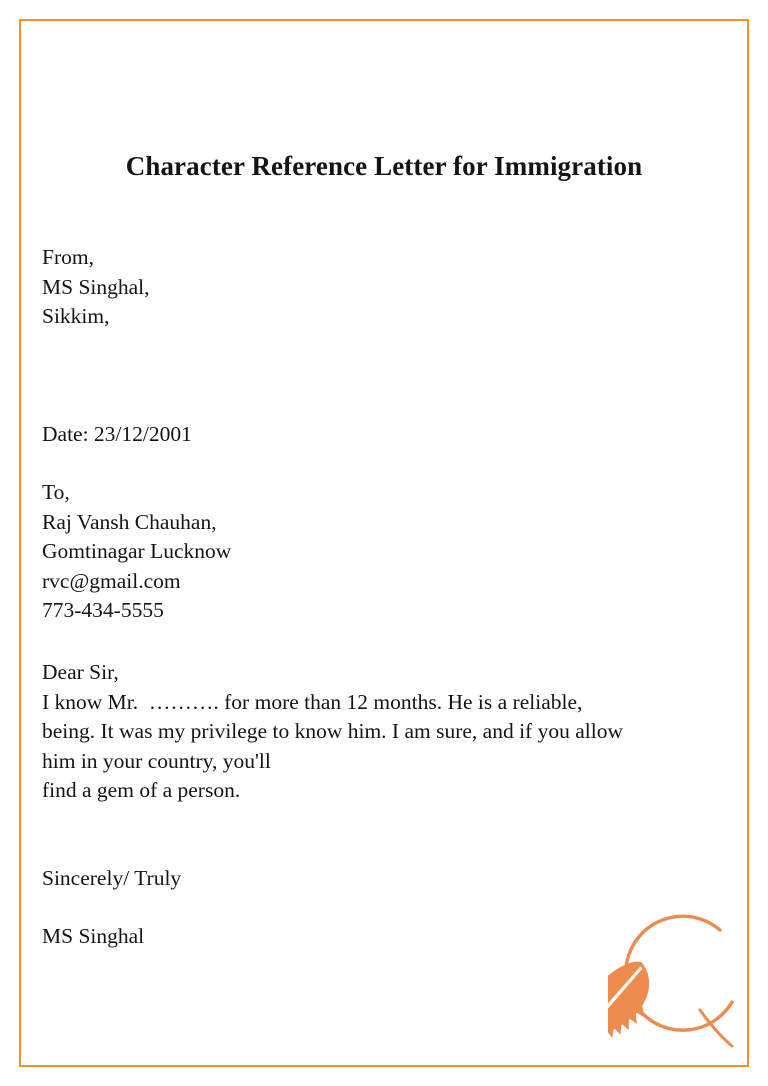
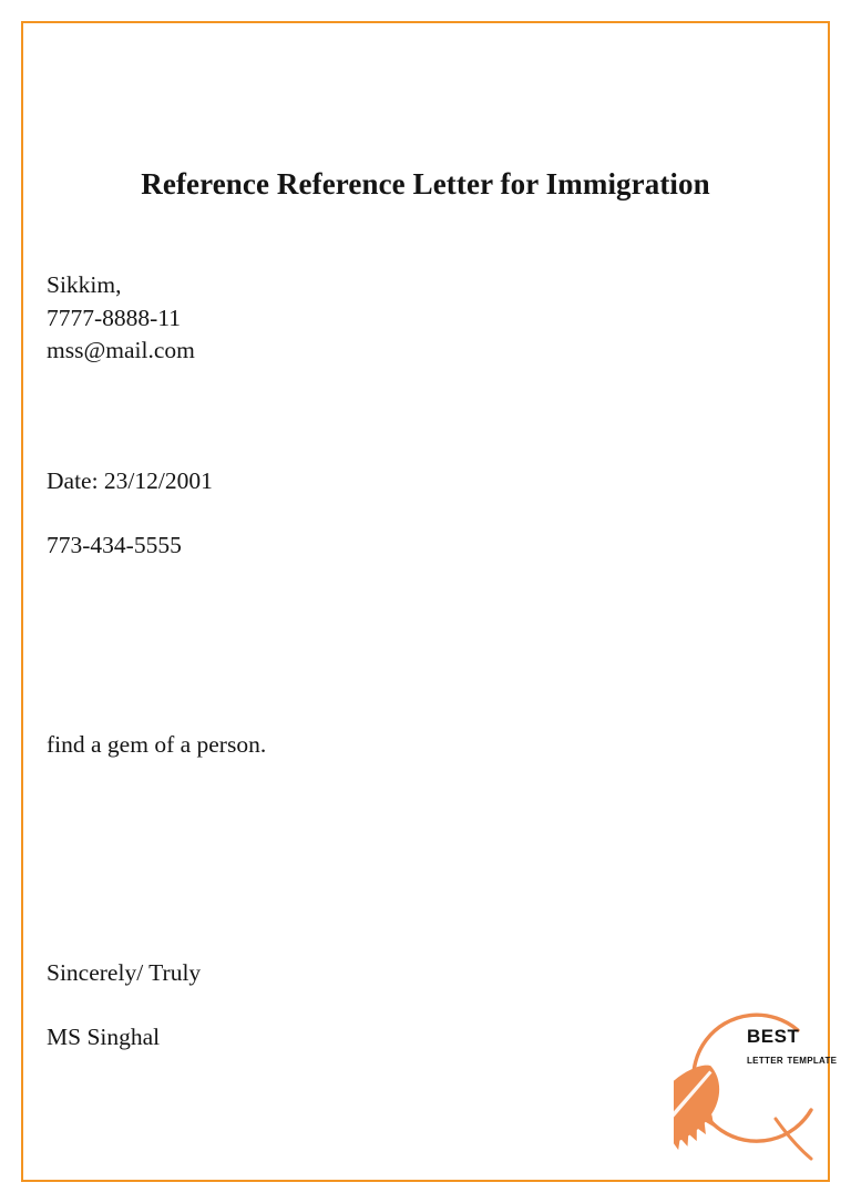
- Character Reference Letter for Immigration
+ Reference Reference Letter for Immigration
- From,
- MS Singhal,
  Sikkim,
+ 7777-8888-11
+ mss@mail.com
  Date: 23/12/2001
- To,
- Raj Vansh Chauhan,
- Gomtinagar Lucknow
- rvc@gmail.com
  773-434-5555
- Dear Sir,
- I know Mr. ………. for more than 12 months. He is a reliable,
- being. It was my privilege to know him. I am sure, and if you allow
- him in your country, you'll
  find a gem of a person.
  Sincerely/ Truly
  MS Singhal
+ best
+ letter template
